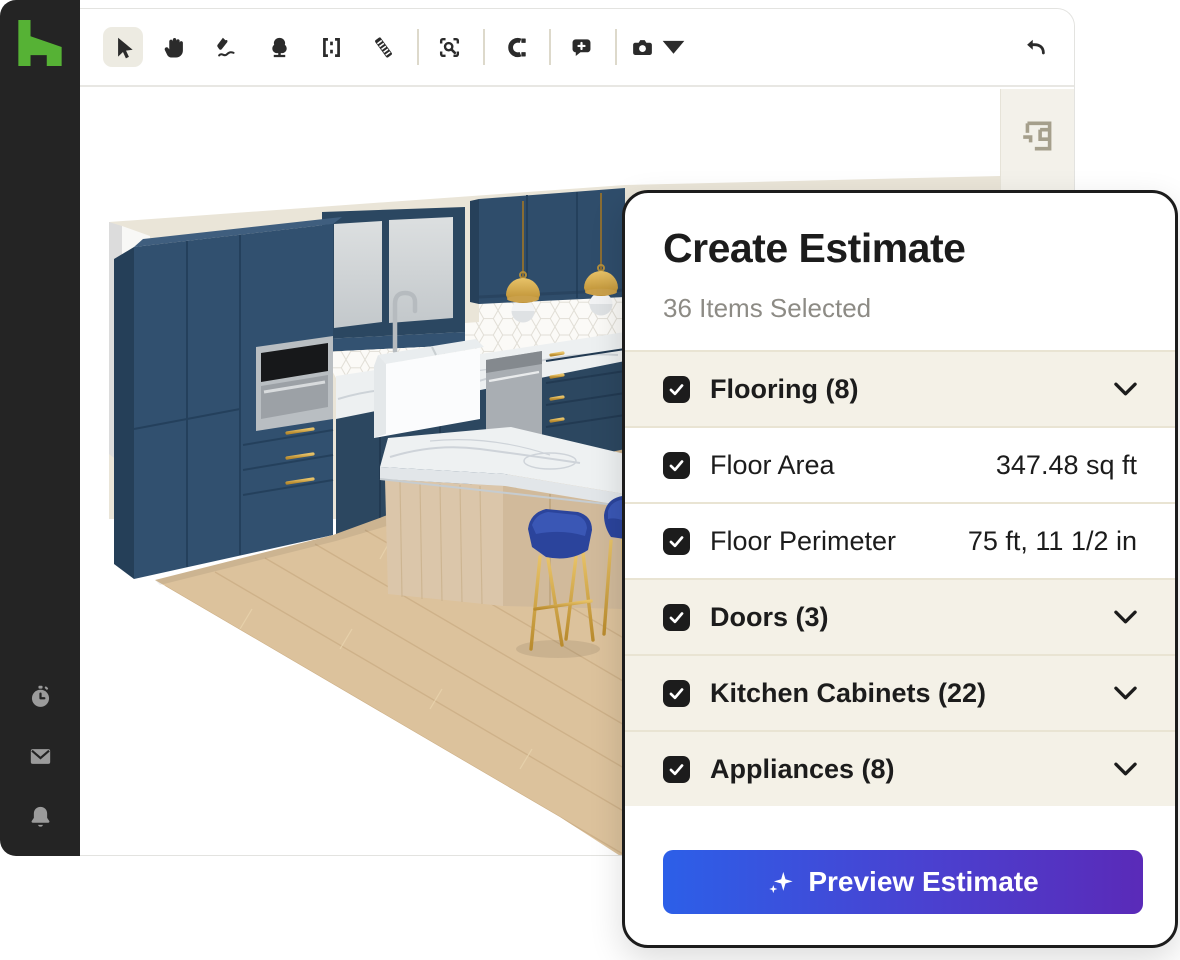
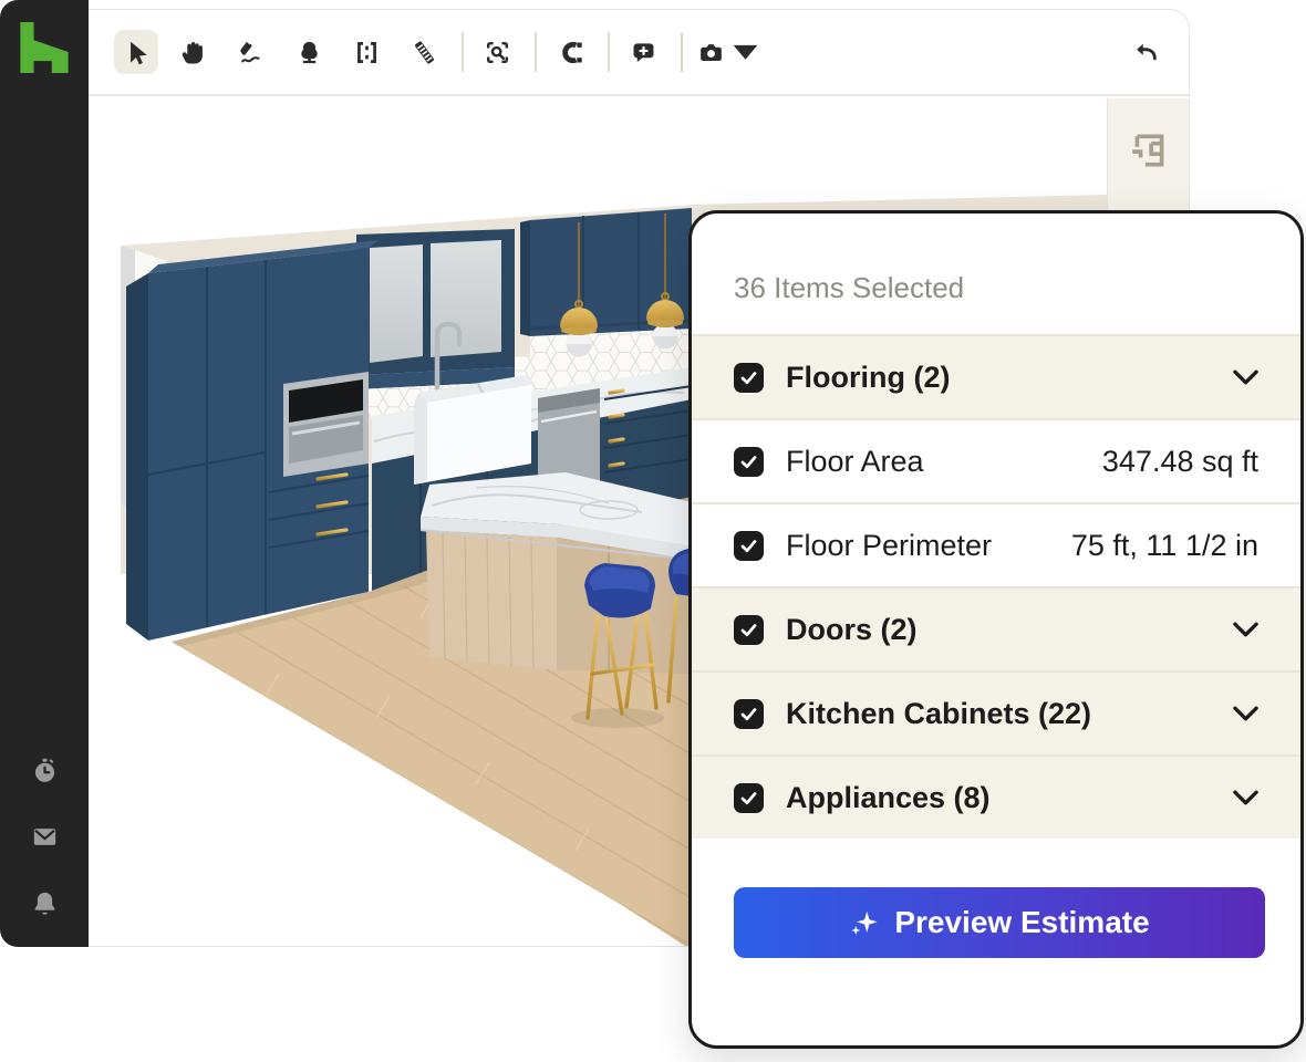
- Create Estimate
  36 Items Selected
- Flooring (8)
+ Flooring (2)
  Floor Area
  347.48 sq ft
  Floor Perimeter
  75 ft, 11 1/2 in
- Doors (3)
+ Doors (2)
  Kitchen Cabinets (22)
  Appliances (8)
  Preview Estimate
